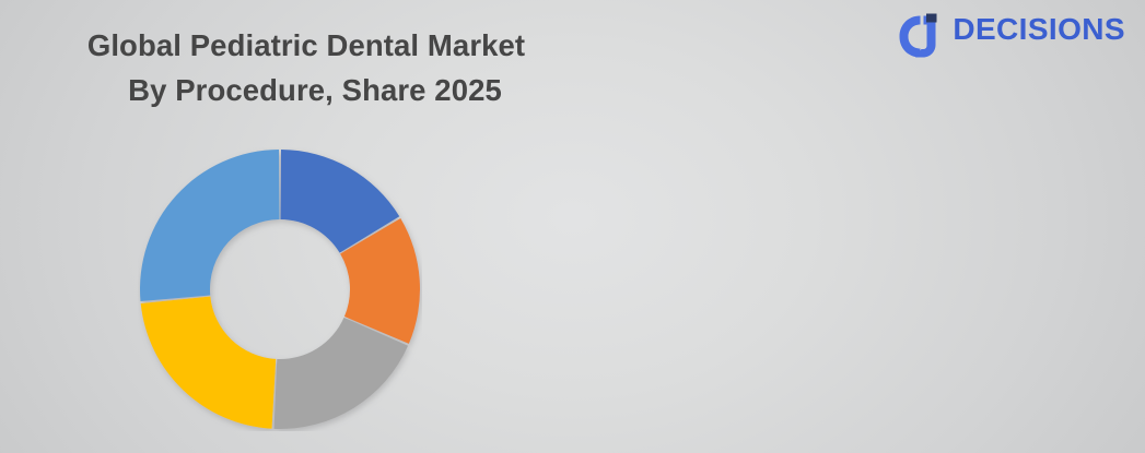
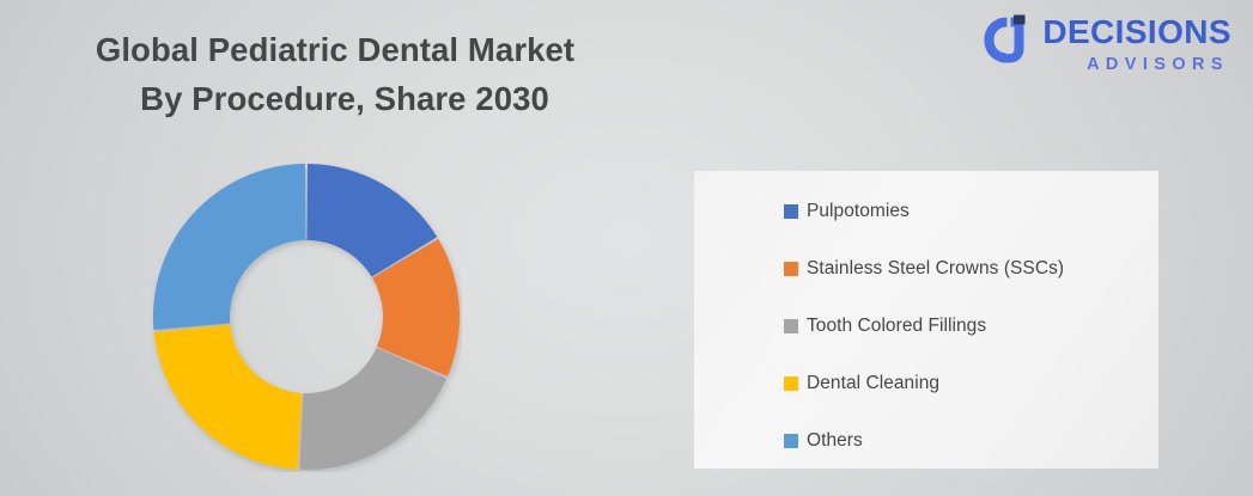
  Global Pediatric Dental Market
- By Procedure, Share 2025
+ By Procedure, Share 2030
  DECISIONS
+ ADVISORS
+ Pulpotomies
+ Stainless Steel Crowns (SSCs)
+ Tooth Colored Fillings
+ Dental Cleaning
+ Others
